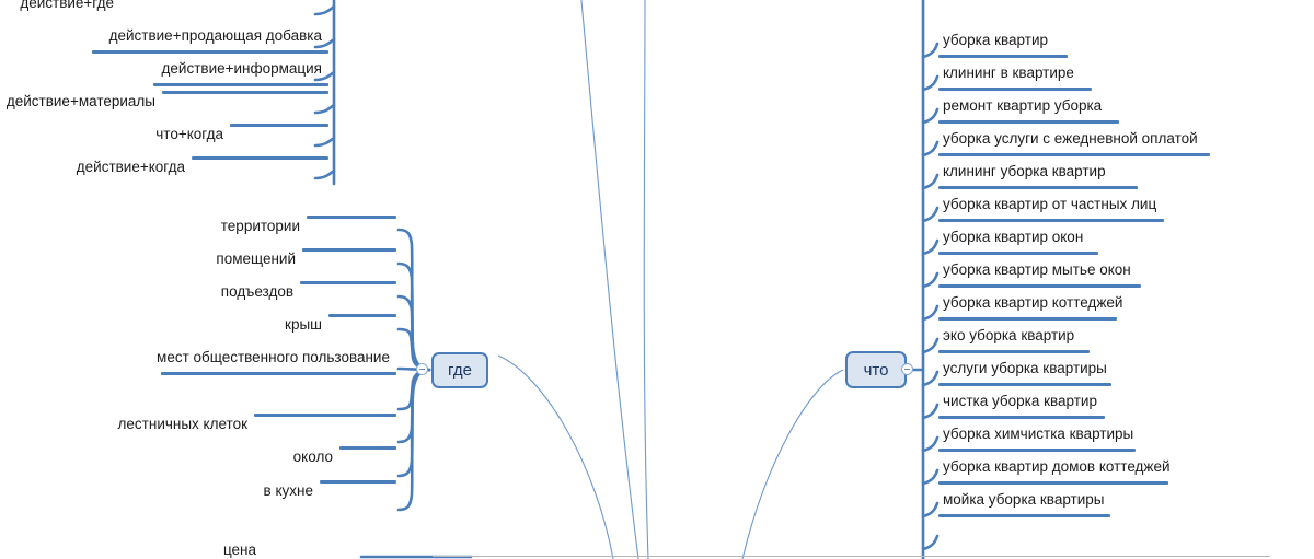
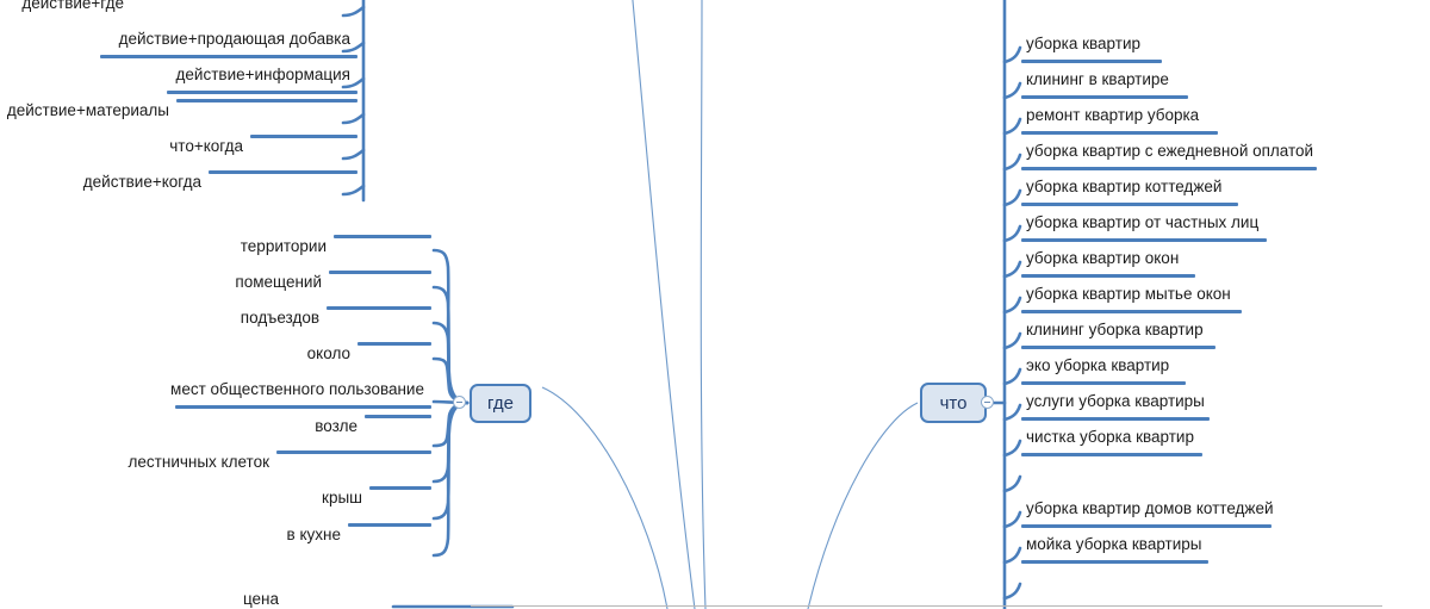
  действие+где
  действие+продающая добавка
  действие+информация
  действие+материалы
  что+когда
  действие+когда
  территории
  помещений
  подъездов
- крыш
+ около
  мест общественного пользование
+ возле
  лестничных клеток
- около
+ крыш
  в кухне
  цена
  где
  что
  уборка квартир
  клининг в квартире
  ремонт квартир уборка
- уборка услуги с ежедневной оплатой
+ уборка квартир с ежедневной оплатой
- клининг уборка квартир
+ уборка квартир коттеджей
  уборка квартир от частных лиц
  уборка квартир окон
  уборка квартир мытье окон
- уборка квартир коттеджей
+ клининг уборка квартир
  эко уборка квартир
  услуги уборка квартиры
  чистка уборка квартир
- уборка химчистка квартиры
  уборка квартир домов коттеджей
  мойка уборка квартиры
